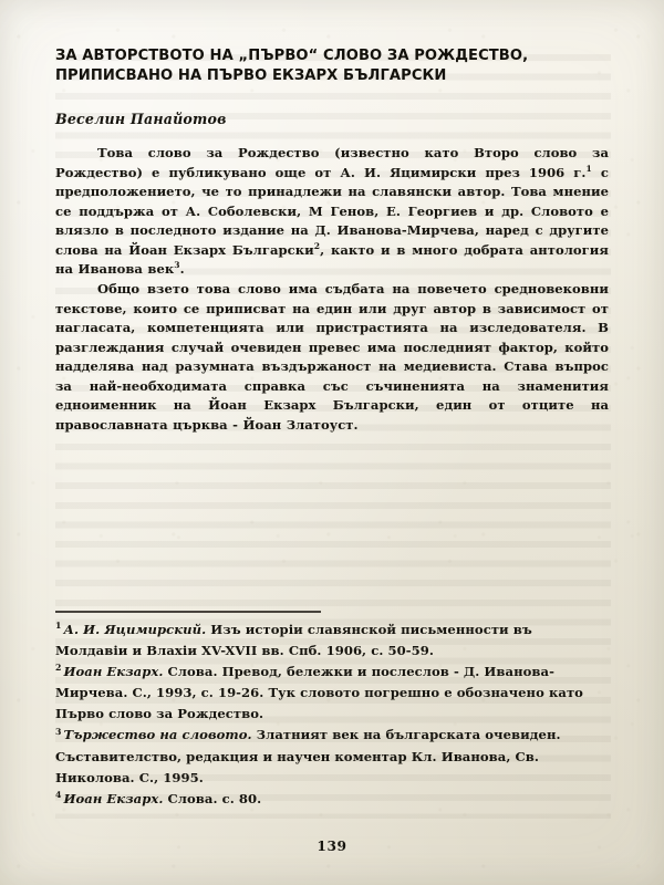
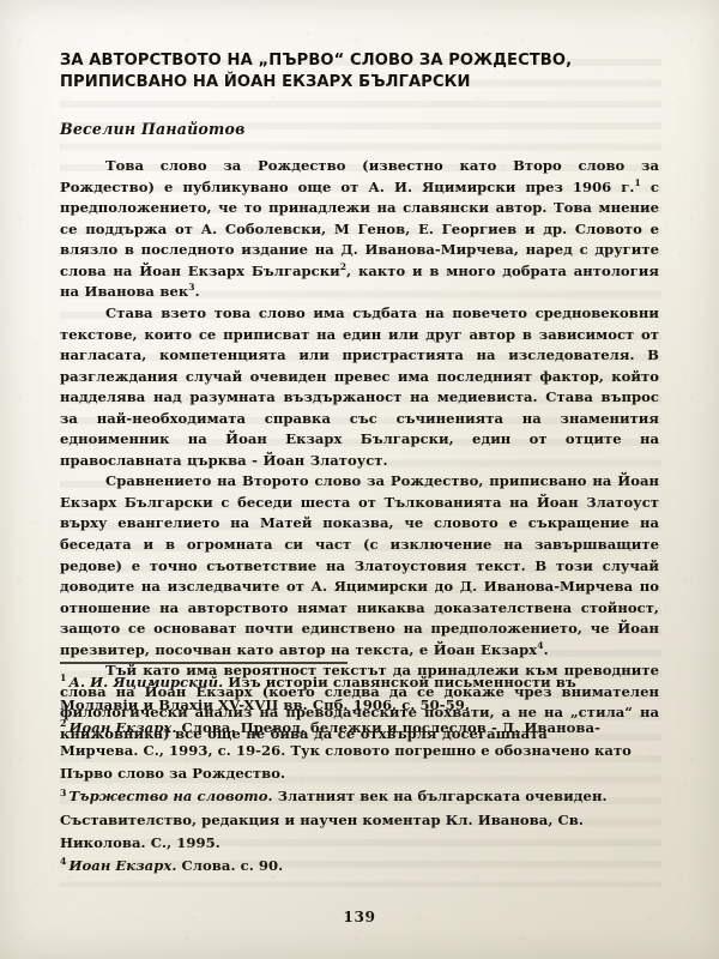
  ЗА АВТОРСТВОТО НА „ПЪРВО“ СЛОВО ЗА РОЖДЕСТВО,
- ПРИПИСВАНО НА ПЪРВО ЕКЗАРХ БЪЛГАРСКИ
+ ПРИПИСВАНО НА ЙОАН ЕКЗАРХ БЪЛГАРСКИ
  Веселин Панайотов
  Това слово за Рождество (известно като Второ слово за Рождество) е публикувано още от А. И. Яцимирски през 1906 г.1 с предположението, че то принадлежи на славянски автор. Това мнение се поддържа от А. Соболевски, М Генов, Е. Георгиев и др. Словото е влязло в последното издание на Д. Иванова-Мирчева, наред с другите слова на Йоан Екзарх Български2, както и в много добрата антология на Иванова век3.
- Общо взето това слово има съдбата на повечето средновековни текстове, които се приписват на един или друг автор в зависимост от наглacата, компетенцията или пристрастията на изследователя. В разглеждания случай очевиден превес има последният фактор, който надделява над разумната въздържаност на медиевиста. Става въпрос за най-необходимата справка със съчиненията на знаменития едноименник на Йоан Екзарх Български, един от отците на православната църква - Йоан Златоуст.
+ Става взето това слово има съдбата на повечето средновековни текстове, които се приписват на един или друг автор в зависимост от наглacата, компетенцията или пристрастията на изследователя. В разглеждания случай очевиден превес има последният фактор, който надделява над разумната въздържаност на медиевиста. Става въпрос за най-необходимата справка със съчиненията на знаменития едноименник на Йоан Екзарх Български, един от отците на православната църква - Йоан Златоуст.
+ Сравнението на Второто слово за Рождество, приписвано на Йоан Екзарх Български с беседи шеста от Тълкованията на Йоан Златоуст върху евангелието на Матей показва, че словото е съкращение на беседата и в огромната си част (с изключение на завършващите редове) е точно съответствие на Златоустовия текст. В този случай доводите на изследвачите от А. Яцимирски до Д. Иванова-Мирчева по отношение на авторството нямат никаква доказателствена стойност, защото се основават почти единствено на предположението, че Йоан презвитер, посочван като автор на текста, е Йоан Екзарх4.
+ Тъй като има вероятност текстът да принадлежи към преводните слова на Йоан Екзарх (което следва да се докаже чрез внимателен филологически анализ на преводаческите похвати, а не на „стила“ на книжовника) все още не бива да се отхвърля досегашната
  1 А. И. Яцимирский. Изъ исторiи славянской письменности въ Молдавiи и Влахiи XV-XVII вв. Спб. 1906, с. 50-59.
  2 Иоан Екзарх. Слова. Превод, бележки и послеслов - Д. Иванова-Мирчева. С., 1993, с. 19-26. Тук словото погрешно е обозначено като Първо слово за Рождество.
  3 Тържество на словото. Златният век на българската очевиден. Съставителство, редакция и научен коментар Кл. Иванова, Св. Николова. С., 1995.
- 4 Иоан Екзарх. Слова. с. 80.
+ 4 Иоан Екзарх. Слова. с. 90.
  139
